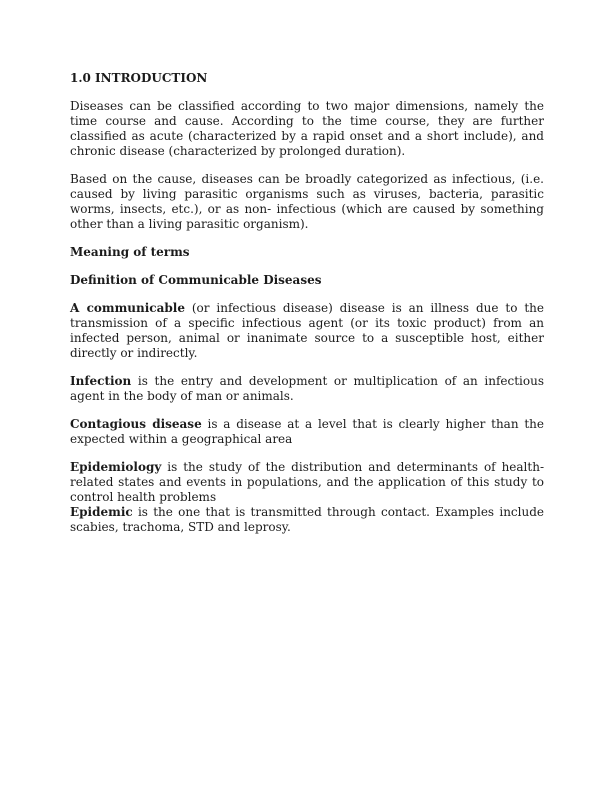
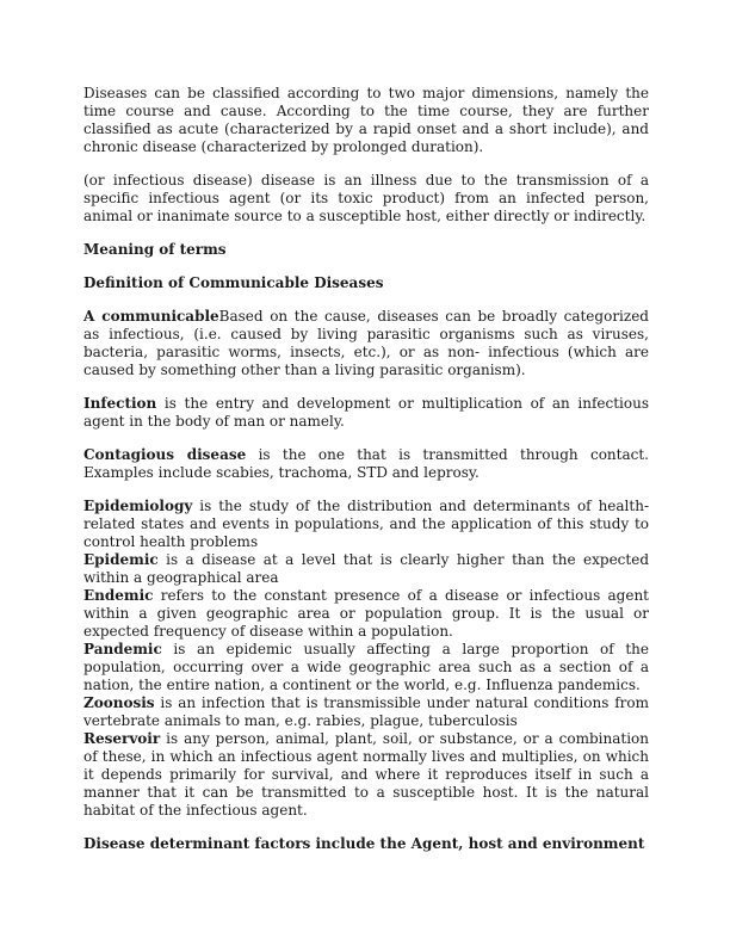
- 1.0 INTRODUCTION
  Diseases can be classified according to two major dimensions, namely the time course and cause. According to the time course, they are further classified as acute (characterized by a rapid onset and a short include), and chronic disease (characterized by prolonged duration).
- Based on the cause, diseases can be broadly categorized as infectious, (i.e. caused by living parasitic organisms such as viruses, bacteria, parasitic worms, insects, etc.), or as non- infectious (which are caused by something other than a living parasitic organism).
+ (or infectious disease) disease is an illness due to the transmission of a specific infectious agent (or its toxic product) from an infected person, animal or inanimate source to a susceptible host, either directly or indirectly.
  Meaning of terms
  Definition of Communicable Diseases
- A communicable (or infectious disease) disease is an illness due to the transmission of a specific infectious agent (or its toxic product) from an infected person, animal or inanimate source to a susceptible host, either directly or indirectly.
+ A communicableBased on the cause, diseases can be broadly categorized as infectious, (i.e. caused by living parasitic organisms such as viruses, bacteria, parasitic worms, insects, etc.), or as non- infectious (which are caused by something other than a living parasitic organism).
- Infection is the entry and development or multiplication of an infectious agent in the body of man or animals.
+ Infection is the entry and development or multiplication of an infectious agent in the body of man or namely.
- Contagious disease is a disease at a level that is clearly higher than the expected within a geographical area
+ Contagious disease is the one that is transmitted through contact. Examples include scabies, trachoma, STD and leprosy.
  Epidemiology is the study of the distribution and determinants of health-related states and events in populations, and the application of this study to control health problems
- Epidemic is the one that is transmitted through contact. Examples include scabies, trachoma, STD and leprosy.
+ Epidemic is a disease at a level that is clearly higher than the expected within a geographical area
+ Endemic refers to the constant presence of a disease or infectious agent within a given geographic area or population group. It is the usual or expected frequency of disease within a population.
+ Pandemic is an epidemic usually affecting a large proportion of the population, occurring over a wide geographic area such as a section of a nation, the entire nation, a continent or the world, e.g. Influenza pandemics.
+ Zoonosis is an infection that is transmissible under natural conditions from vertebrate animals to man, e.g. rabies, plague, tuberculosis
+ Reservoir is any person, animal, plant, soil, or substance, or a combination of these, in which an infectious agent normally lives and multiplies, on which it depends primarily for survival, and where it reproduces itself in such a manner that it can be transmitted to a susceptible host. It is the natural habitat of the infectious agent.
+ Disease determinant factors include the Agent, host and environment
